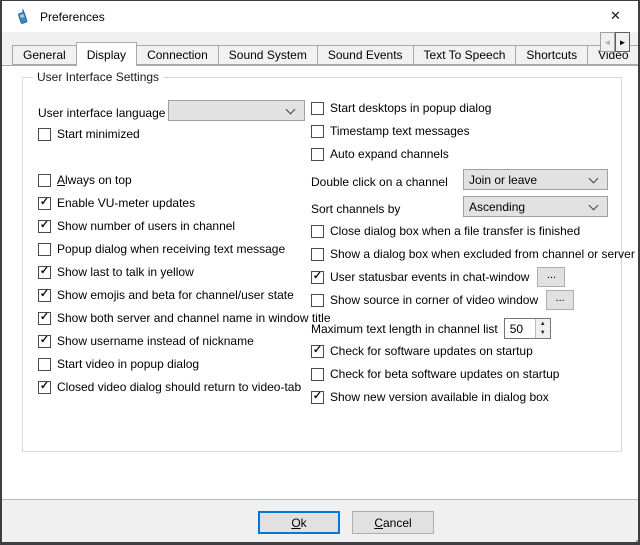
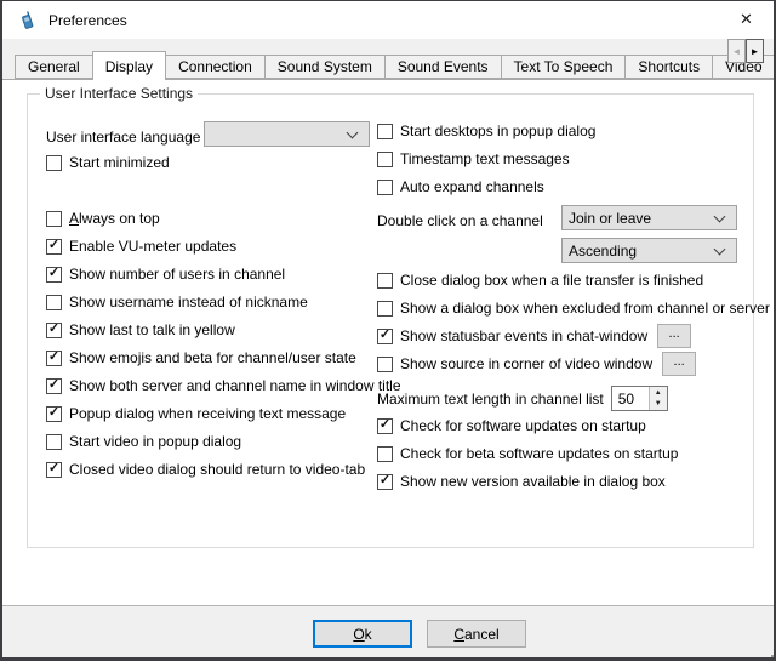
  Preferences
  ✕
  General
  Display
  Connection
  Sound System
  Sound Events
  Text To Speech
  Shortcuts
  Video
  ◄
  ►
  User Interface Settings
  User interface language
  Start minimized
  Always on top
  ✓
  Enable VU-meter updates
  ✓
  Show number of users in channel
- Popup dialog when receiving text message
+ Show username instead of nickname
  ✓
  Show last to talk in yellow
  ✓
  Show emojis and beta for channel/user state
  ✓
  Show both server and channel name in window title
  ✓
- Show username instead of nickname
+ Popup dialog when receiving text message
  Start video in popup dialog
  ✓
  Closed video dialog should return to video-tab
  Start desktops in popup dialog
  Timestamp text messages
  Auto expand channels
  Double click on a channel
  Join or leave
- Sort channels by
  Ascending
  Close dialog box when a file transfer is finished
  Show a dialog box when excluded from channel or server
  ✓
- User statusbar events in chat-window
+ Show statusbar events in chat-window
  ...
  Show source in corner of video window
  ...
  Maximum text length in channel list
  50
  ✓
  Check for software updates on startup
  Check for beta software updates on startup
  ✓
  Show new version available in dialog box
  Ok
  Cancel
